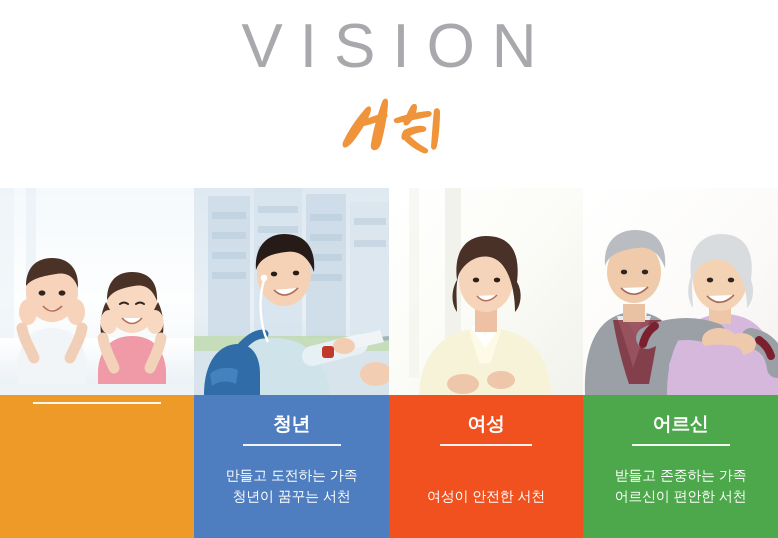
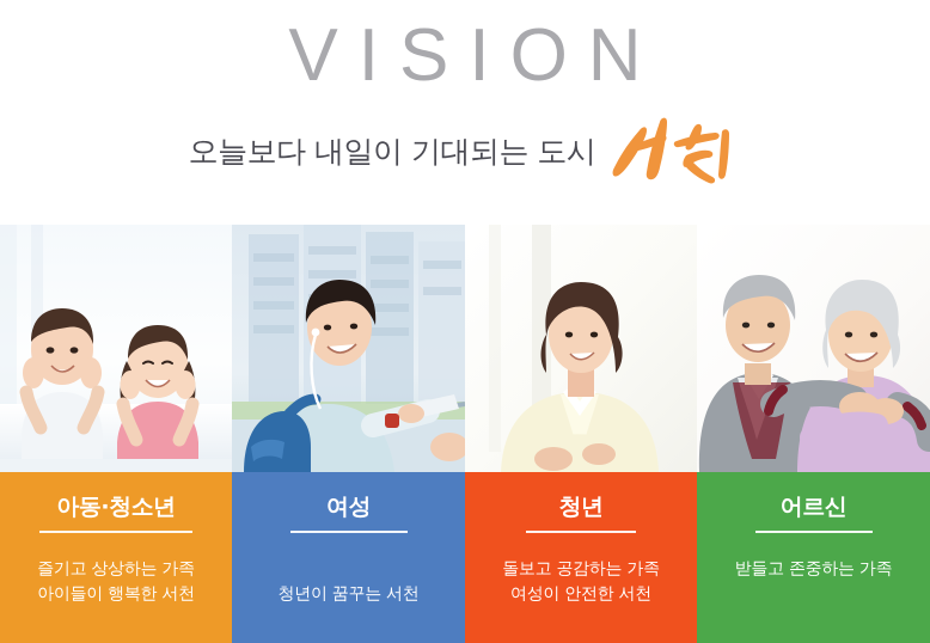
  VISION
+ 오늘보다 내일이 기대되는 도시
+ 아동·청소년
+ 즐기고 상상하는 가족
+ 아이들이 행복한 서천
- 청년
+ 여성
- 만들고 도전하는 가족
  청년이 꿈꾸는 서천
- 여성
+ 청년
+ 돌보고 공감하는 가족
  여성이 안전한 서천
  어르신
  받들고 존중하는 가족
- 어르신이 편안한 서천
